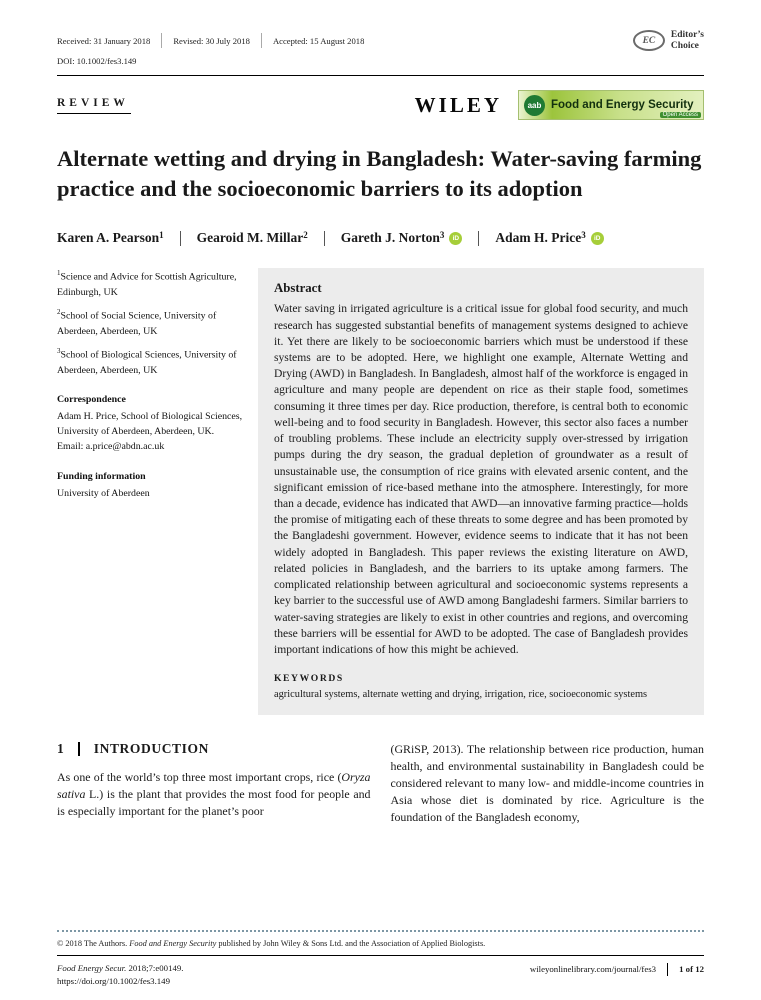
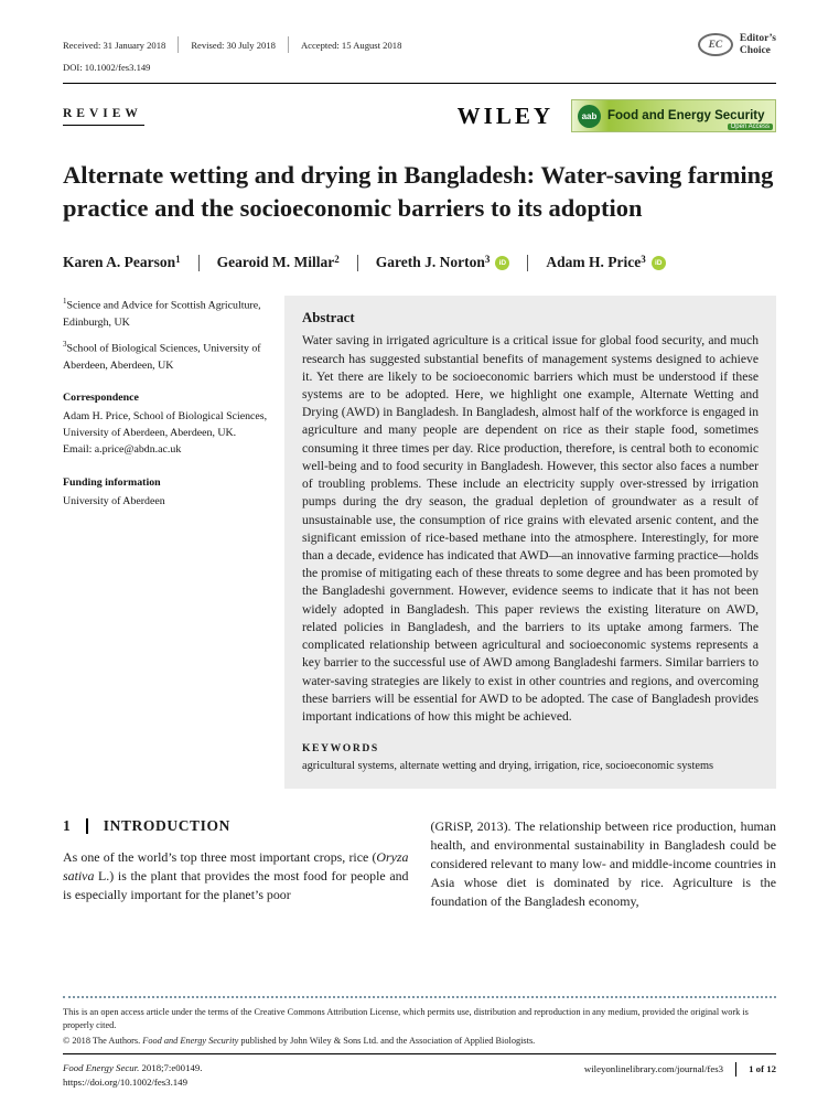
  Received: 31 January 2018
  Revised: 30 July 2018
  Accepted: 15 August 2018
  EC
  Editor’s
  Choice
  DOI: 10.1002/fes3.149
  REVIEW
  WILEY
  aab
  Food and Energy Security
  Alternate wetting and drying in Bangladesh: Water-saving farming practice and the socioeconomic barriers to its adoption
  Karen A. Pearson
  1
  Gearoid M. Millar
  2
  Gareth J. Norton
  3
  Adam H. Price
  3
  1Science and Advice for Scottish Agriculture, Edinburgh, UK
- 2School of Social Science, University of Aberdeen, Aberdeen, UK
  3School of Biological Sciences, University of Aberdeen, Aberdeen, UK
  Correspondence
  Adam H. Price, School of Biological Sciences, University of Aberdeen, Aberdeen, UK.
  Email: a.price@abdn.ac.uk
  Funding information
  University of Aberdeen
  Abstract
  Water saving in irrigated agriculture is a critical issue for global food security, and much research has suggested substantial benefits of management systems designed to achieve it. Yet there are likely to be socioeconomic barriers which must be understood if these systems are to be adopted. Here, we highlight one example, Alternate Wetting and Drying (AWD) in Bangladesh. In Bangladesh, almost half of the workforce is engaged in agriculture and many people are dependent on rice as their staple food, sometimes consuming it three times per day. Rice production, therefore, is central both to economic well-being and to food security in Bangladesh. However, this sector also faces a number of troubling problems. These include an electricity supply over-stressed by irrigation pumps during the dry season, the gradual depletion of groundwater as a result of unsustainable use, the consumption of rice grains with elevated arsenic content, and the significant emission of rice-based methane into the atmosphere. Interestingly, for more than a decade, evidence has indicated that AWD—an innovative farming practice—holds the promise of mitigating each of these threats to some degree and has been promoted by the Bangladeshi government. However, evidence seems to indicate that it has not been widely adopted in Bangladesh. This paper reviews the existing literature on AWD, related policies in Bangladesh, and the barriers to its uptake among farmers. The complicated relationship between agricultural and socioeconomic systems represents a key barrier to the successful use of AWD among Bangladeshi farmers. Similar barriers to water-saving strategies are likely to exist in other countries and regions, and overcoming these barriers will be essential for AWD to be adopted. The case of Bangladesh provides important indications of how this might be achieved.
  KEYWORDS
  agricultural systems, alternate wetting and drying, irrigation, rice, socioeconomic systems
  1
  INTRODUCTION
  As one of the world’s top three most important crops, rice (Oryza sativa L.) is the plant that provides the most food for people and is especially important for the planet’s poor
  (GRiSP, 2013). The relationship between rice production, human health, and environmental sustainability in Bangladesh could be considered relevant to many low- and middle-income countries in Asia whose diet is dominated by rice. Agriculture is the foundation of the Bangladesh economy,
+ This is an open access article under the terms of the Creative Commons Attribution License, which permits use, distribution and reproduction in any medium, provided the original work is properly cited.
  © 2018 The Authors. Food and Energy Security published by John Wiley & Sons Ltd. and the Association of Applied Biologists.
  Food Energy Secur. 2018;7:e00149.
  https://doi.org/10.1002/fes3.149
  wileyonlinelibrary.com/journal/fes3
  1 of 12
